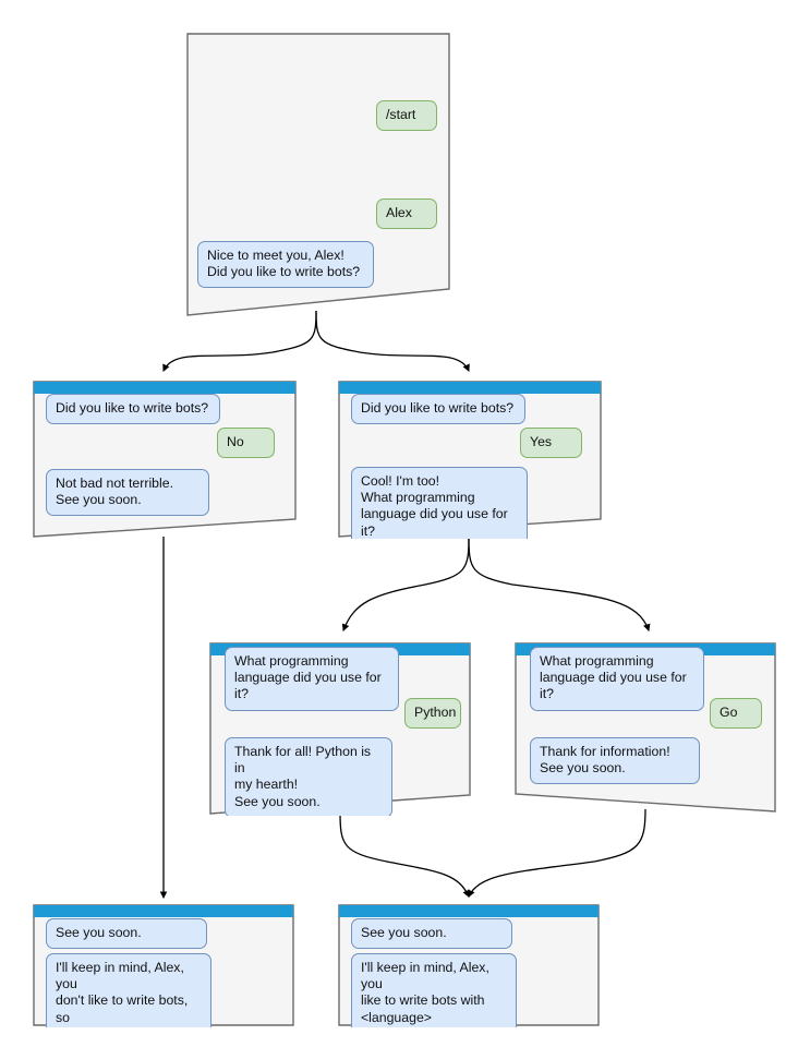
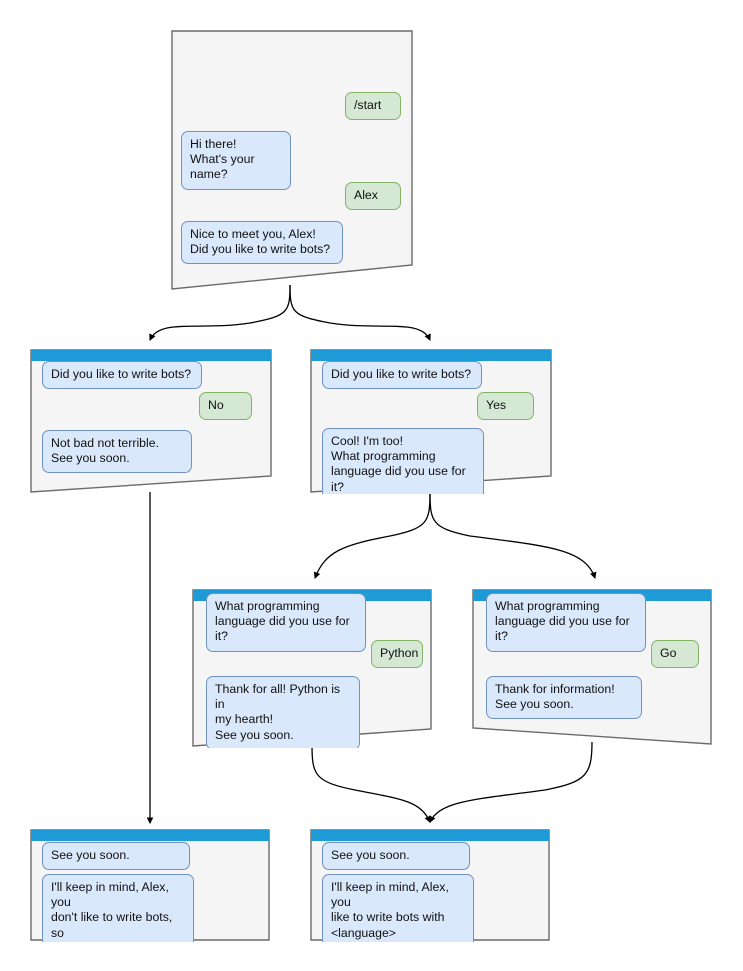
  /start
+ Hi there!
+ What's your name?
  Alex
  Nice to meet you, Alex!
  Did you like to write bots?
  Did you like to write bots?
  No
  Not bad not terrible.
  See you soon.
  Did you like to write bots?
  Yes
  Cool! I'm too!
  What programming
  language did you use for it?
  What programming
  language did you use for it?
  Python
  Thank for all! Python is in
  my hearth!
  See you soon.
  What programming
  language did you use for it?
  Go
  Thank for information!
  See you soon.
  See you soon.
  I'll keep in mind, Alex, you
  don't like to write bots, so
  See you soon.
  I'll keep in mind, Alex, you
  like to write bots with
  <language>
